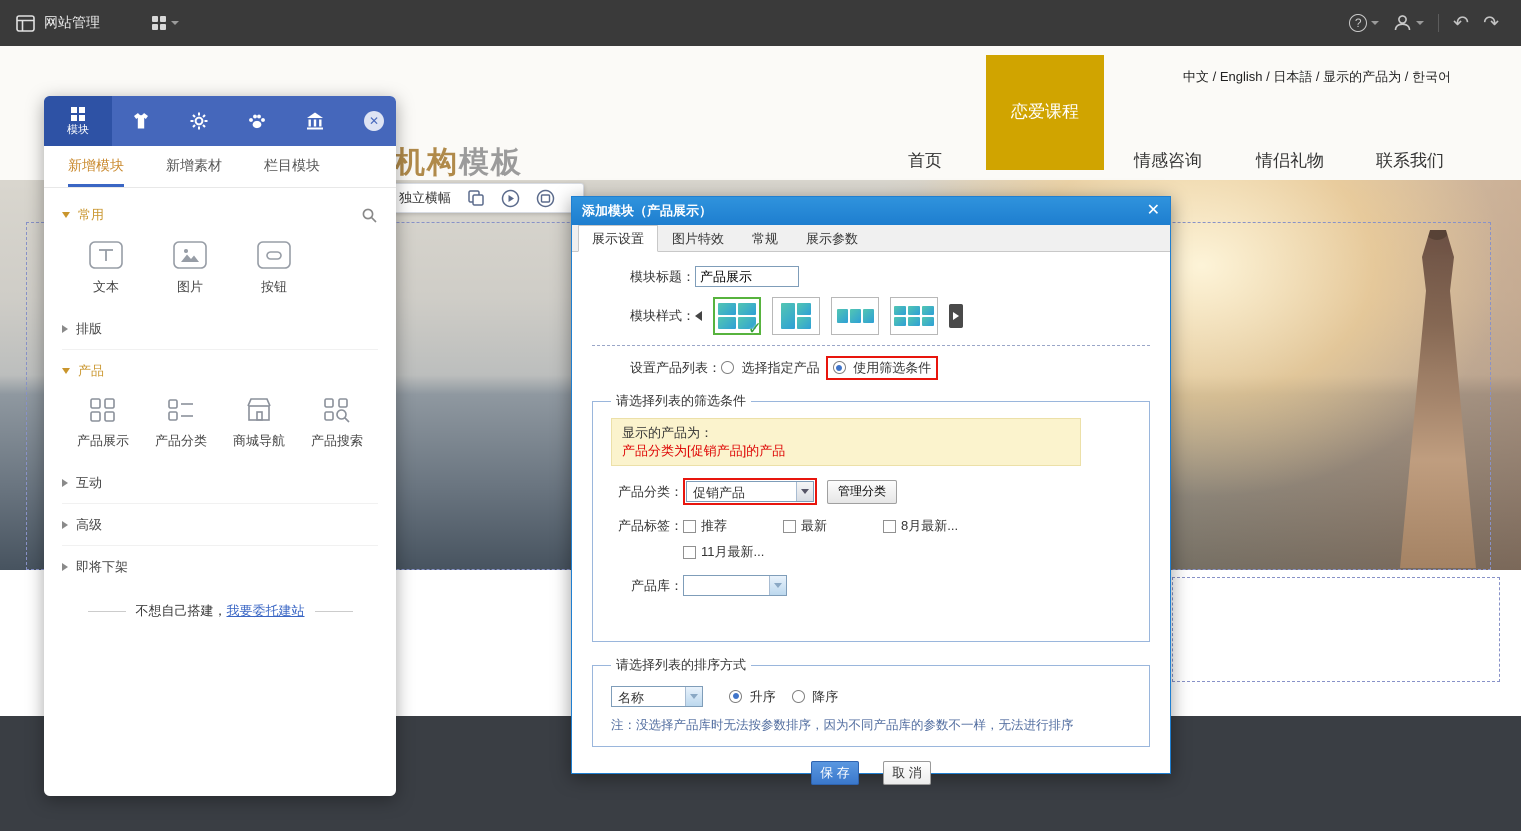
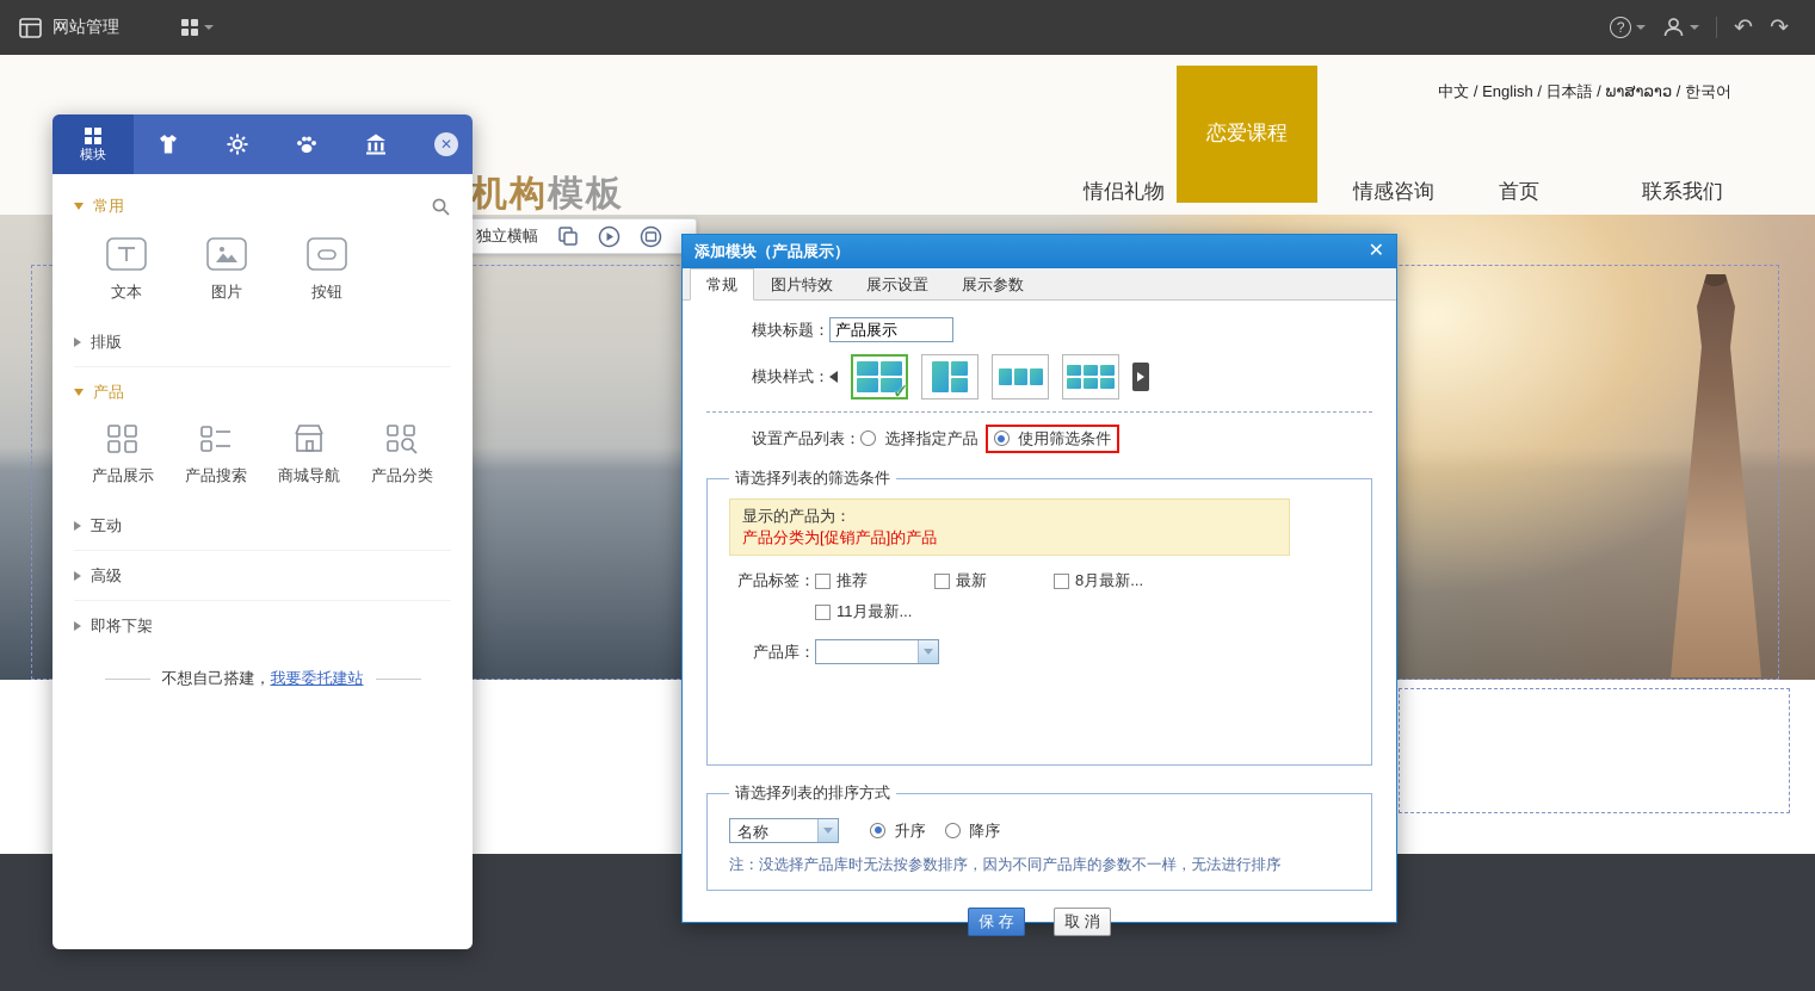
  机构模板
- 首页
+ 情侣礼物
  恋爱课程
  情感咨询
- 情侣礼物
+ 首页
  联系我们
- 中文 / English / 日本語 / 显示的产品为 / 한국어
+ 中文 / English / 日本語 / ພາສາລາວ / 한국어
  独立横幅
  网站管理
  ?
  ↶
  ↷
  模块
  ✕
- 新增模块
- 新增素材
- 栏目模块
  常用
  文本
  图片
  按钮
  排版
  产品
  产品展示
- 产品分类
+ 产品搜索
  商城导航
- 产品搜索
+ 产品分类
  互动
  高级
  即将下架
  不想自己搭建，我要委托建站
  添加模块（产品展示）
  ✕
- 展示设置
+ 常规
  图片特效
- 常规
+ 展示设置
  展示参数
  模块标题：
  产品展示
  模块样式：
  ✓
  设置产品列表：
  选择指定产品
  使用筛选条件
  请选择列表的筛选条件
  显示的产品为：
  产品分类为[促销产品]的产品
- 产品分类：
- 促销产品
- 管理分类
  产品标签：
  推荐
  最新
  8月最新...
  11月最新...
  产品库：
  请选择列表的排序方式
  名称
  升序
  降序
  注：没选择产品库时无法按参数排序，因为不同产品库的参数不一样，无法进行排序
  保 存
  取 消
